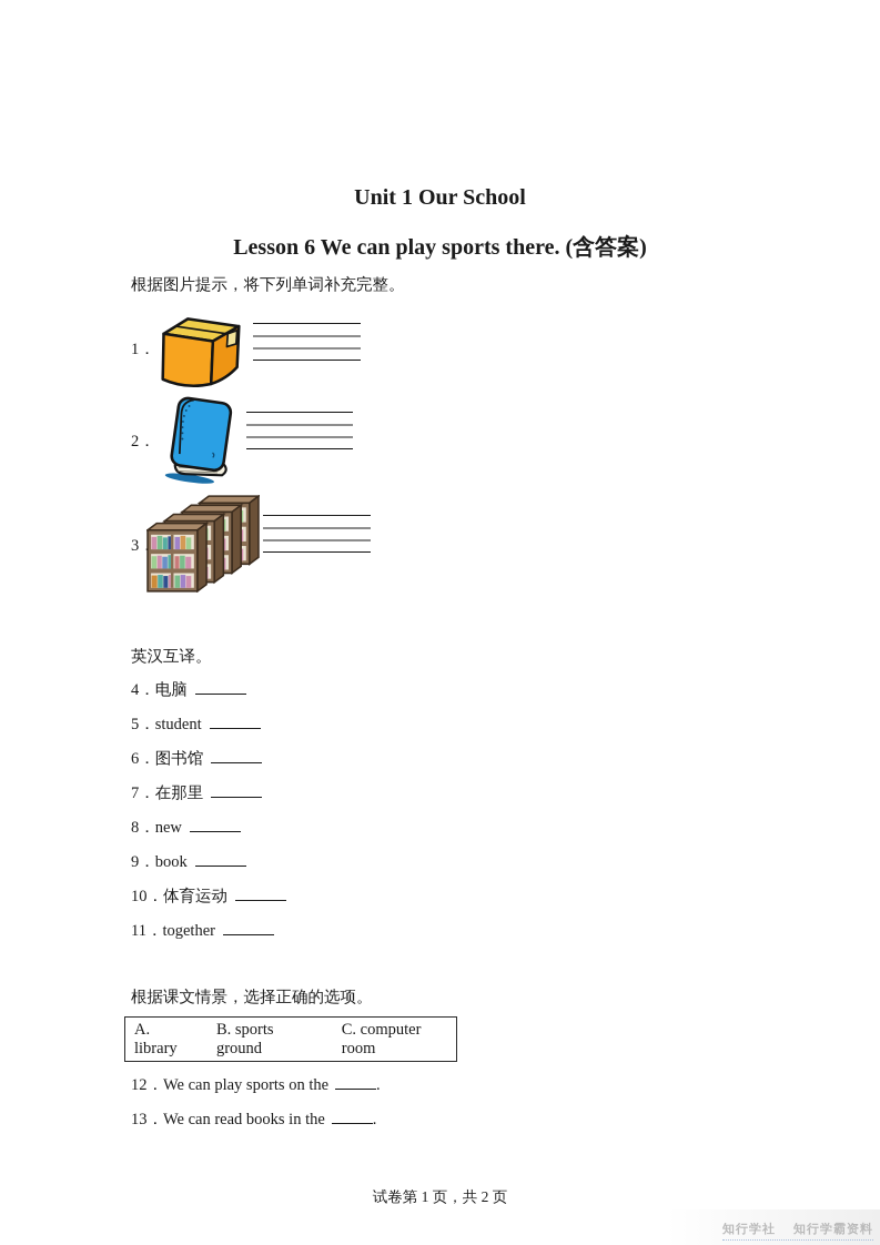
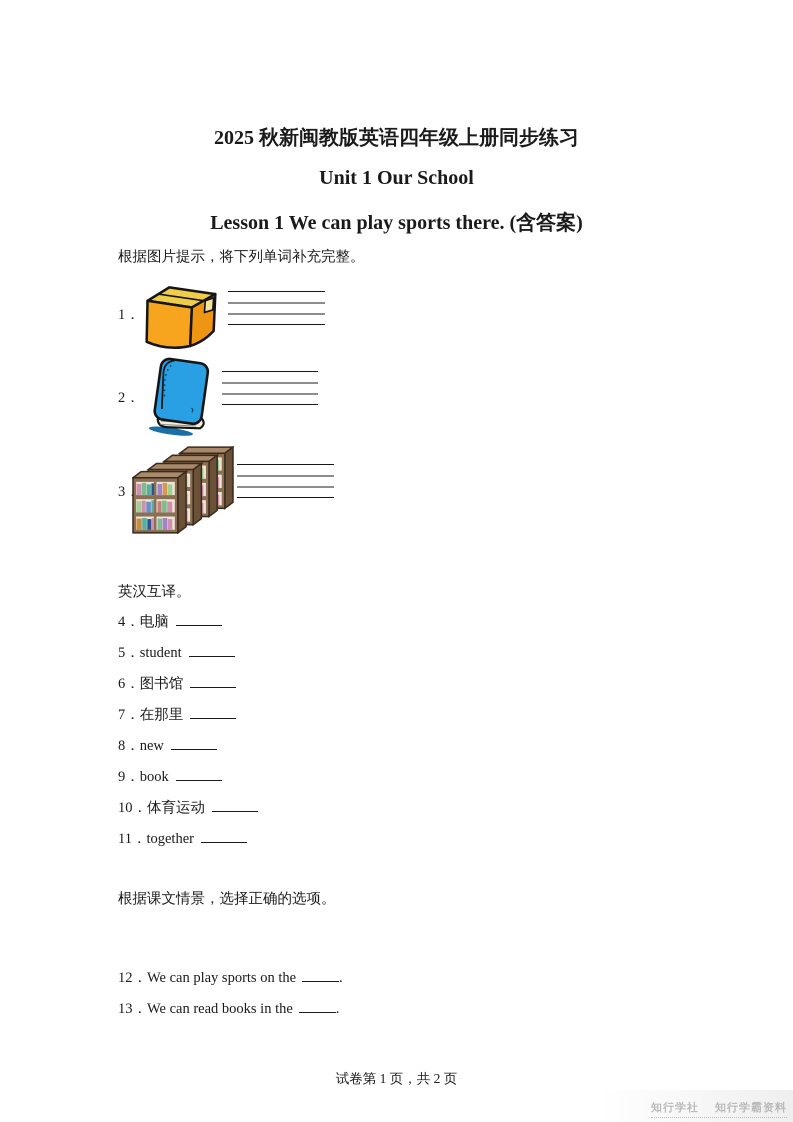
+ 2025 秋新闽教版英语四年级上册同步练习
  Unit 1 Our School
- Lesson 6 We can play sports there. (含答案)
+ Lesson 1 We can play sports there. (含答案)
  根据图片提示，将下列单词补充完整。
  1．
  2．
  英汉互译。
  4．电脑
  5．student
  6．图书馆
  7．在那里
  8．new
  9．book
  10．体育运动
  11．together
  根据课文情景，选择正确的选项。
- A. library
- B. sports ground
- C. computer room
  12．We can play sports on the .
  13．We can read books in the .
  试卷第 1 页，共 2 页
  知行学社 知行学霸资料
